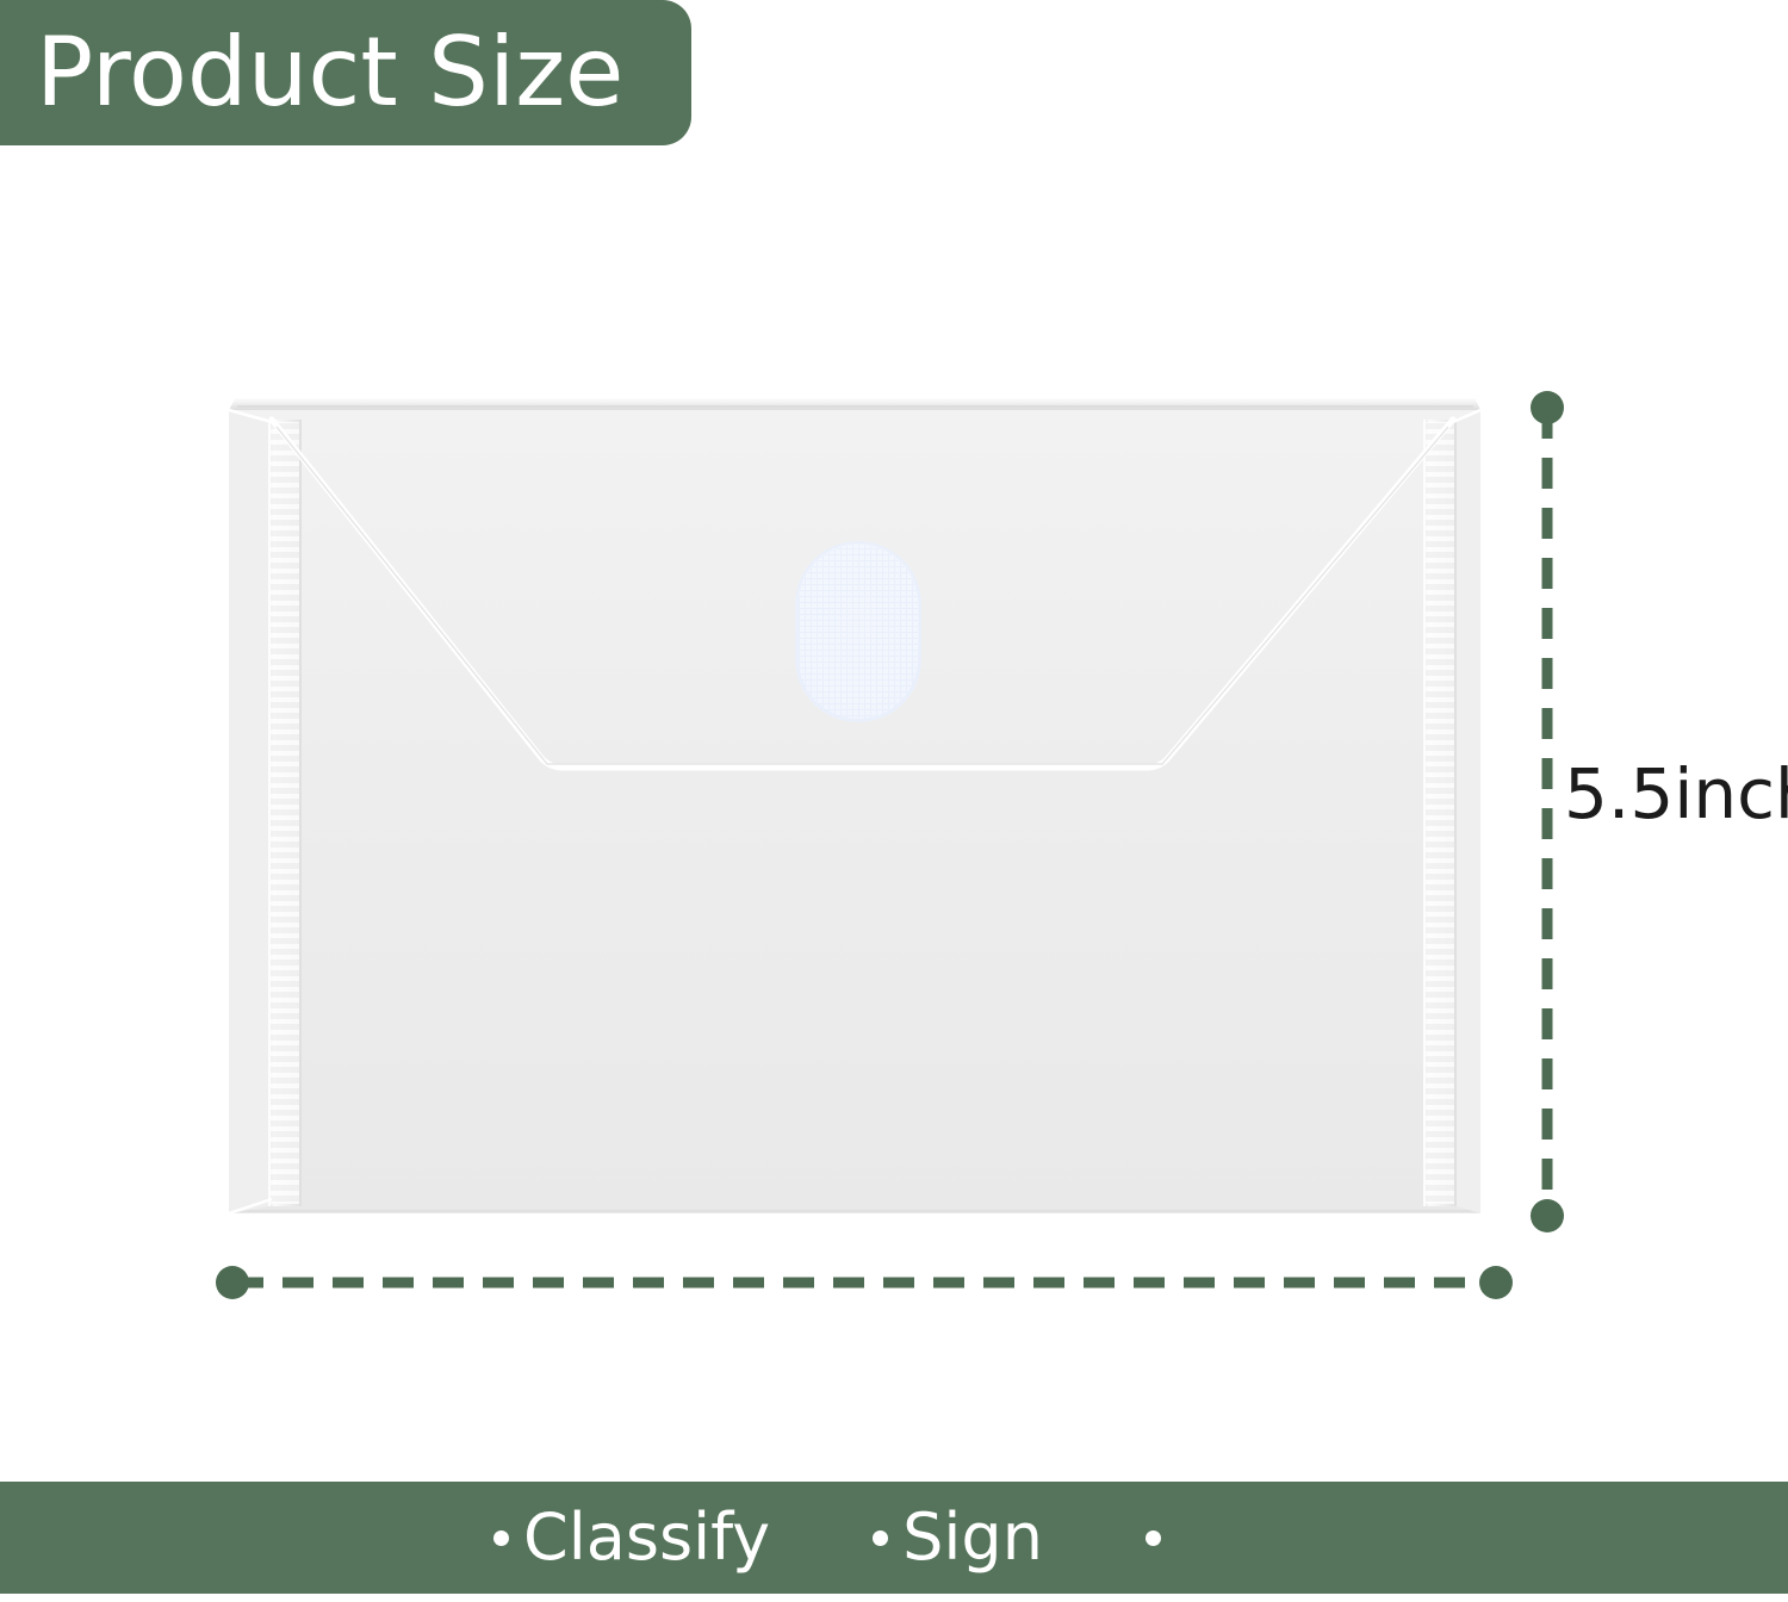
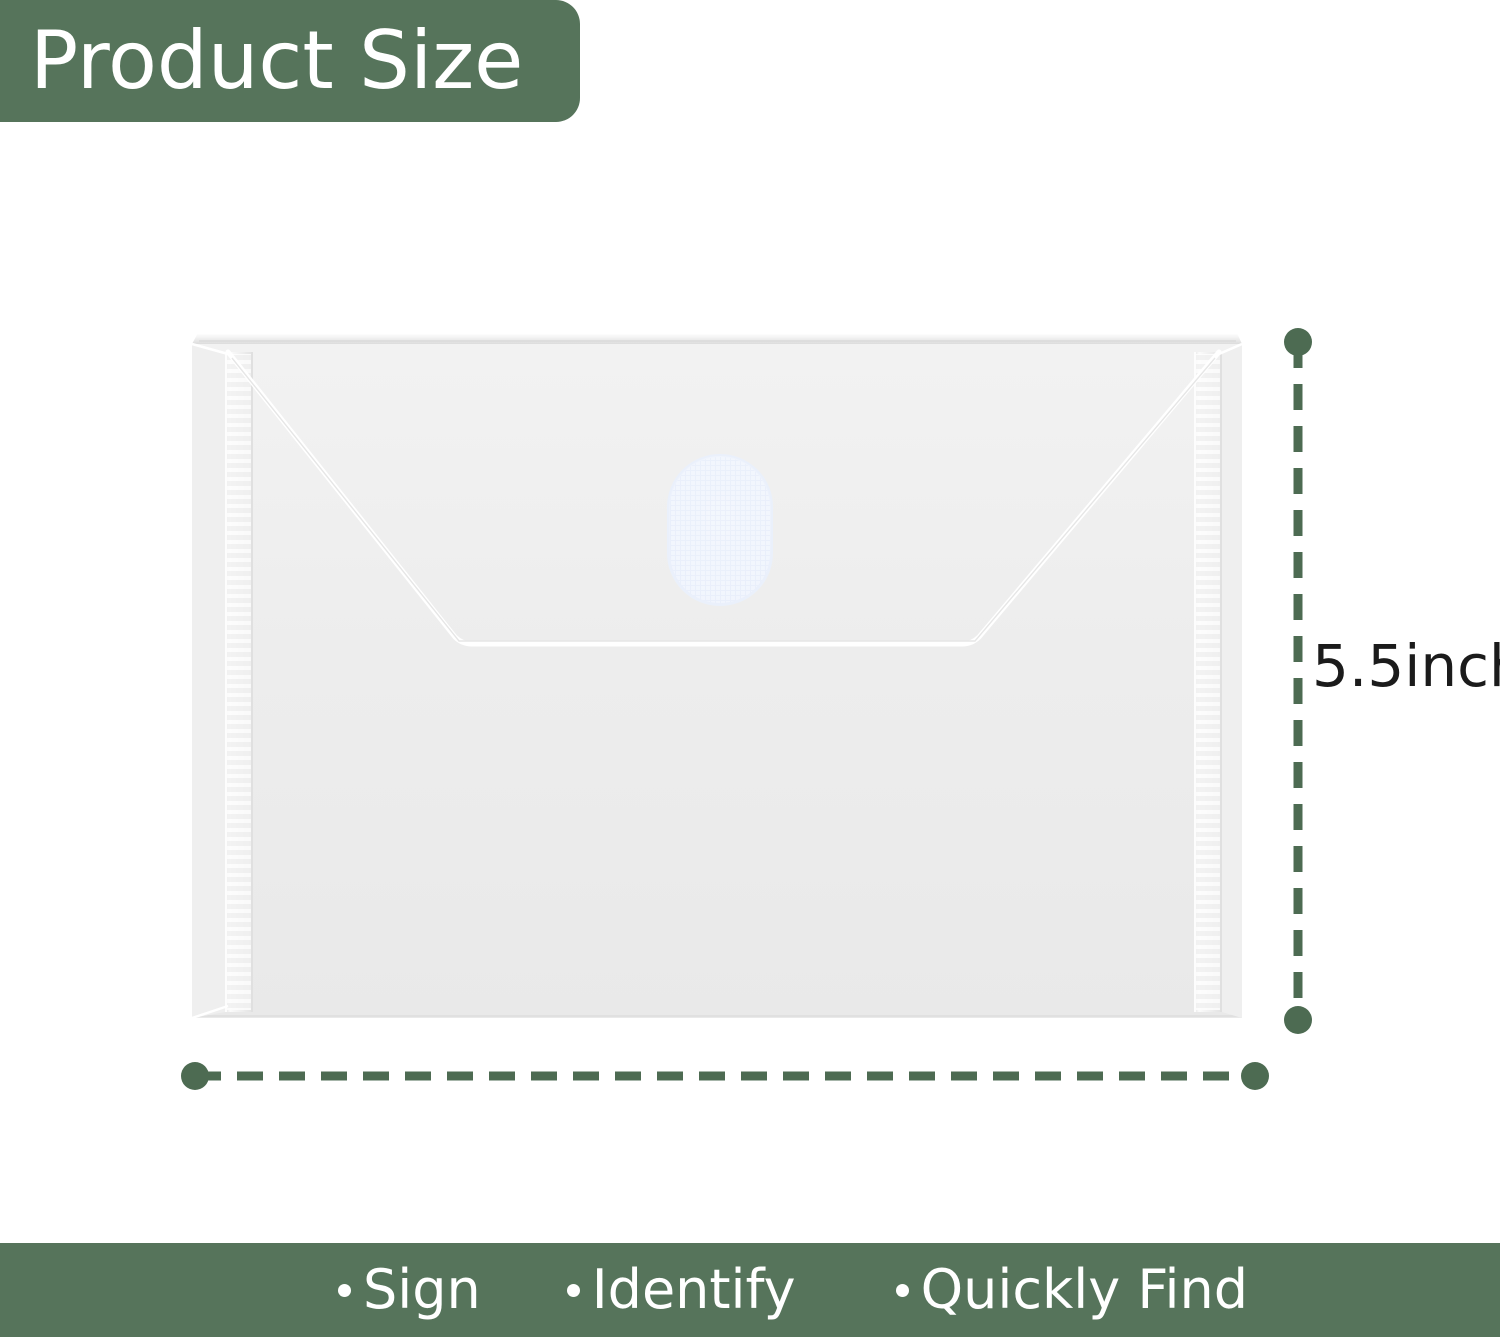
  Product Size
  5.5inc
- Classify
  Sign
+ Identify
+ Quickly Find
